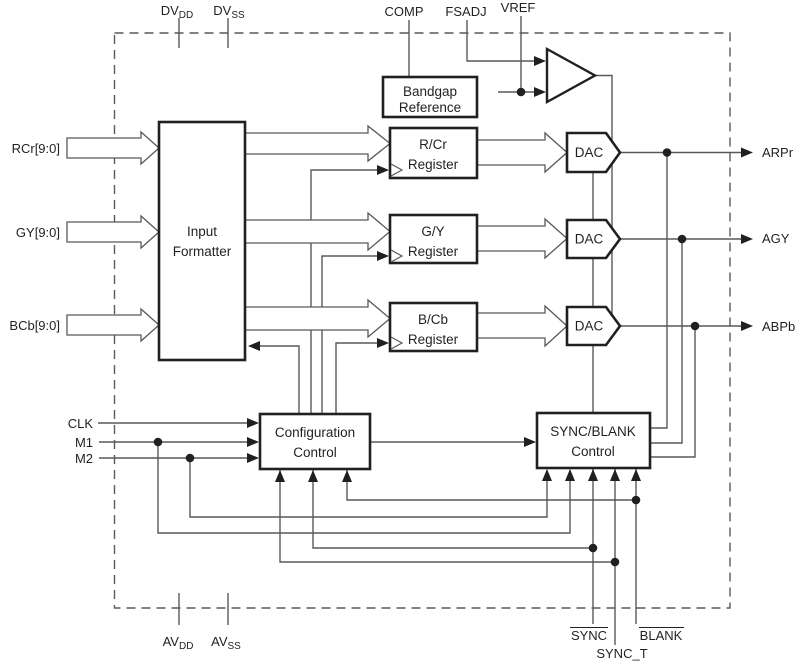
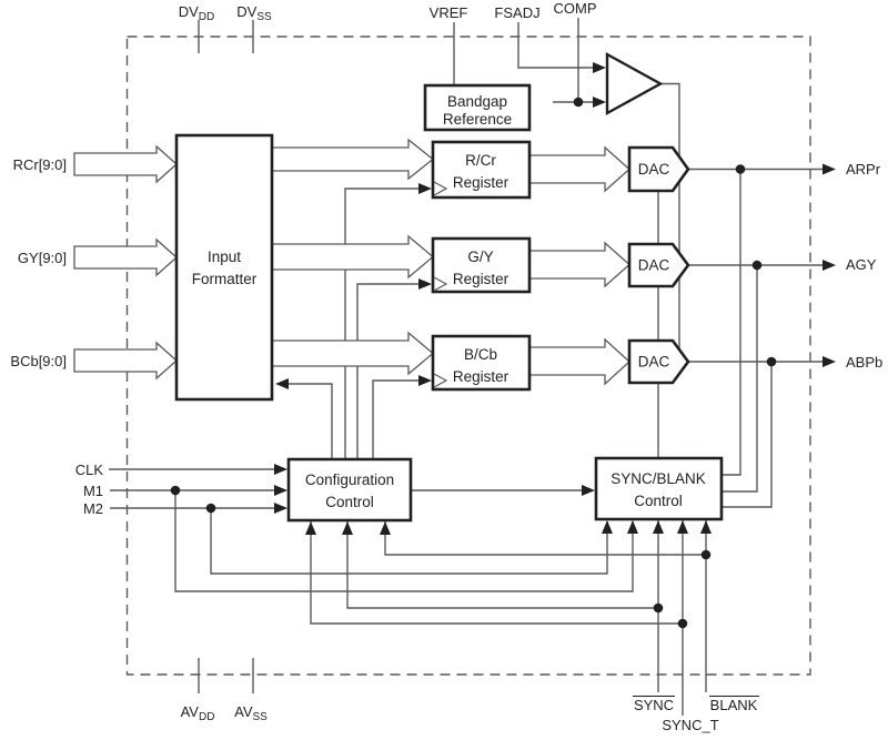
  DVDD
  DVSS
- COMP
+ VREF
  FSADJ
- VREF
+ COMP
  RCr[9:0]
  GY[9:0]
  BCb[9:0]
  CLK
  M1
  M2
  ARPr
  AGY
  ABPb
  AVDD
  AVSS
  SYNC
  SYNC_T
  BLANK
  Bandgap
  Reference
  Input
  Formatter
  R/Cr
  Register
  G/Y
  Register
  B/Cb
  Register
  DAC
  DAC
  DAC
  Configuration
  Control
  SYNC/BLANK
  Control
